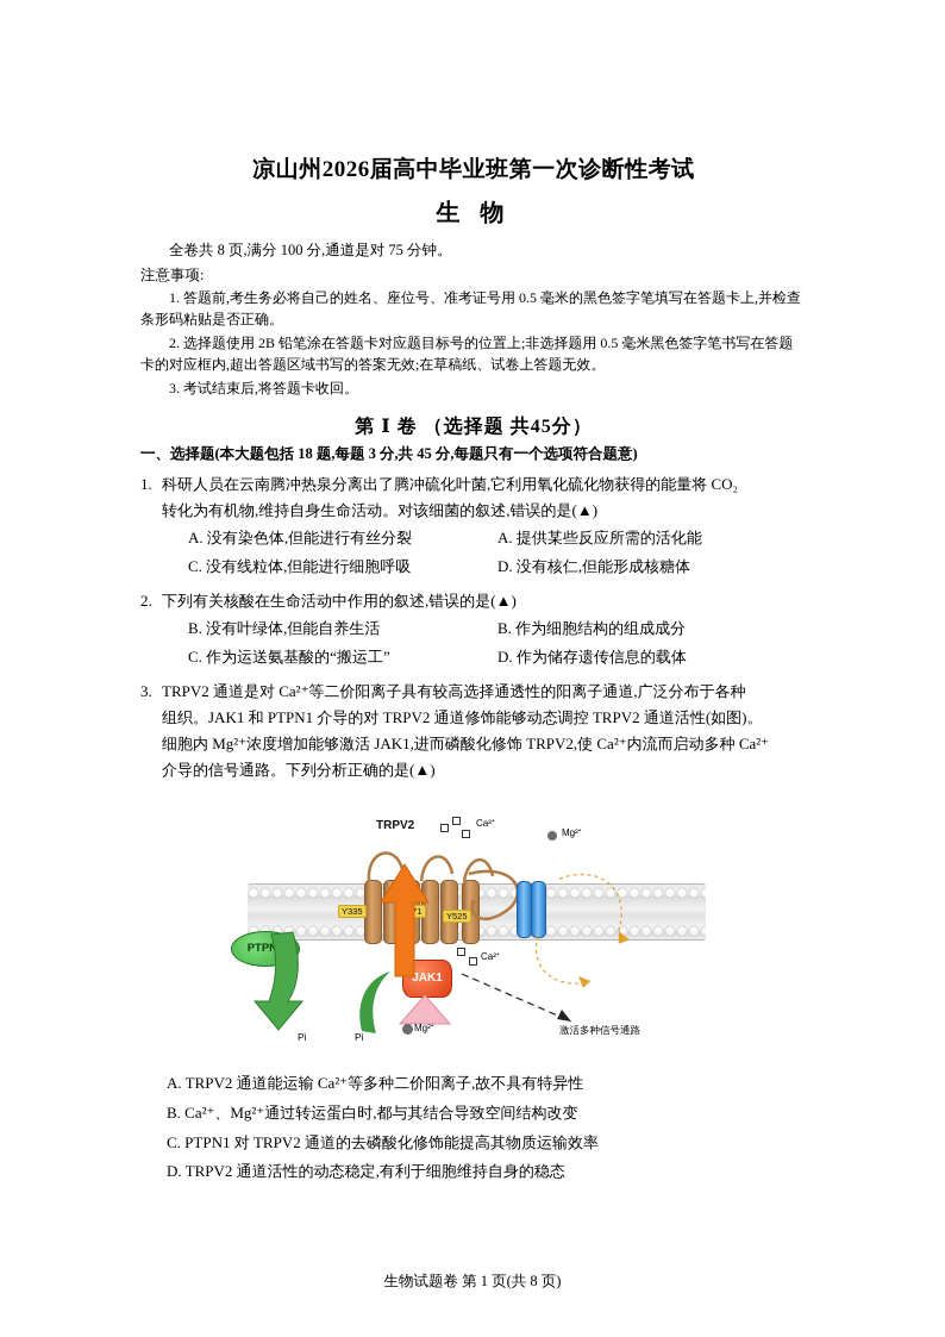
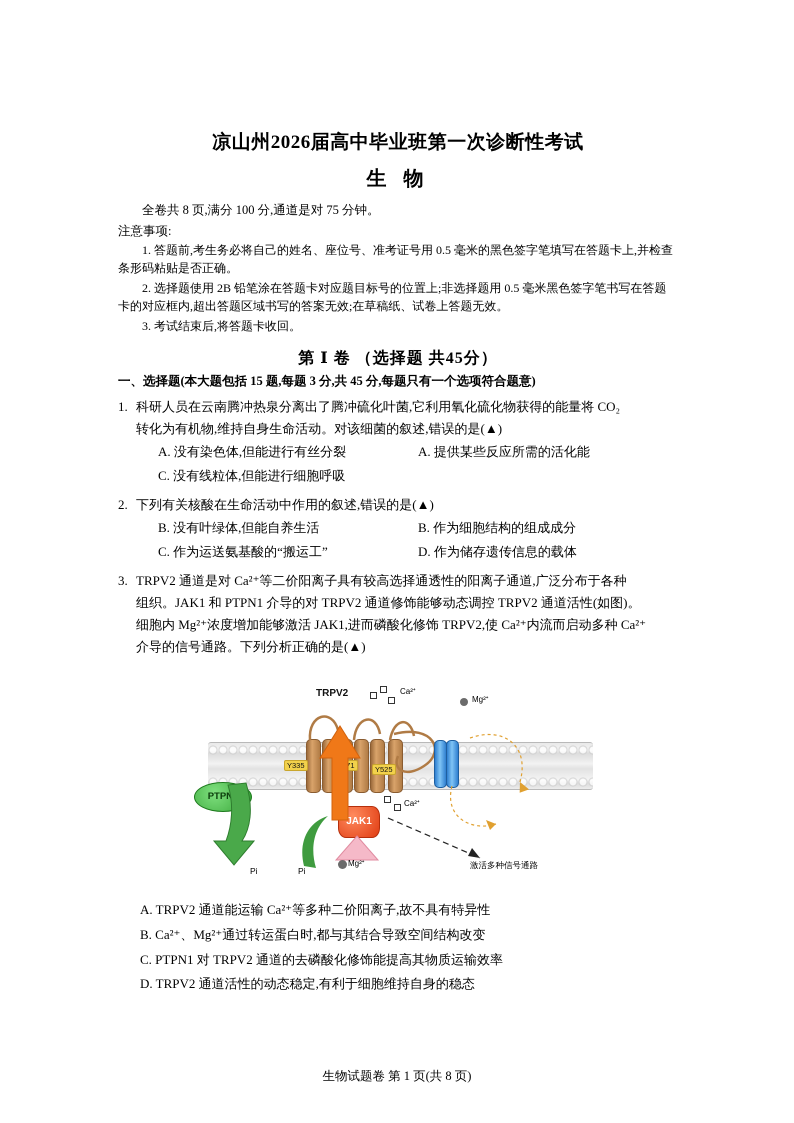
  凉山州2026届高中毕业班第一次诊断性考试
  生 物
  全卷共 8 页,满分 100 分,通道是对 75 分钟。
  注意事项:
  1. 答题前,考生务必将自己的姓名、座位号、准考证号用 0.5 毫米的黑色签字笔填写在答题卡上,并检查条形码粘贴是否正确。
  2. 选择题使用 2B 铅笔涂在答题卡对应题目标号的位置上;非选择题用 0.5 毫米黑色签字笔书写在答题卡的对应框内,超出答题区域书写的答案无效;在草稿纸、试卷上答题无效。
  3. 考试结束后,将答题卡收回。
  第 Ⅰ 卷 （选择题 共45分）
- 一、选择题(本大题包括 18 题,每题 3 分,共 45 分,每题只有一个选项符合题意)
+ 一、选择题(本大题包括 15 题,每题 3 分,共 45 分,每题只有一个选项符合题意)
  1.
  科研人员在云南腾冲热泉分离出了腾冲硫化叶菌,它利用氧化硫化物获得的能量将 CO₂
  转化为有机物,维持自身生命活动。对该细菌的叙述,错误的是(▲)
  A. 没有染色体,但能进行有丝分裂
  A. 提供某些反应所需的活化能
  C. 没有线粒体,但能进行细胞呼吸
- D. 没有核仁,但能形成核糖体
  2.
  下列有关核酸在生命活动中作用的叙述,错误的是(▲)
  B. 没有叶绿体,但能自养生活
  B. 作为细胞结构的组成成分
  C. 作为运送氨基酸的“搬运工”
  D. 作为储存遗传信息的载体
  3.
  TRPV2 通道是对 Ca²⁺等二价阳离子具有较高选择通透性的阳离子通道,广泛分布于各种
  组织。JAK1 和 PTPN1 介导的对 TRPV2 通道修饰能够动态调控 TRPV2 通道活性(如图)。
  细胞内 Mg²⁺浓度增加能够激活 JAK1,进而磷酸化修饰 TRPV2,使 Ca²⁺内流而启动多种 Ca²⁺
  介导的信号通路。下列分析正确的是(▲)
  TRPV2
  Ca²⁺
  Mg²⁺
  Y335
  Y525
  PTPN
  JAK1
  Pi
  Pi
  Mg²⁺
  Ca²⁺
  激活多种信号通路
  A. TRPV2 通道能运输 Ca²⁺等多种二价阳离子,故不具有特异性
  B. Ca²⁺、Mg²⁺通过转运蛋白时,都与其结合导致空间结构改变
  C. PTPN1 对 TRPV2 通道的去磷酸化修饰能提高其物质运输效率
  D. TRPV2 通道活性的动态稳定,有利于细胞维持自身的稳态
  生物试题卷 第 1 页(共 8 页)
